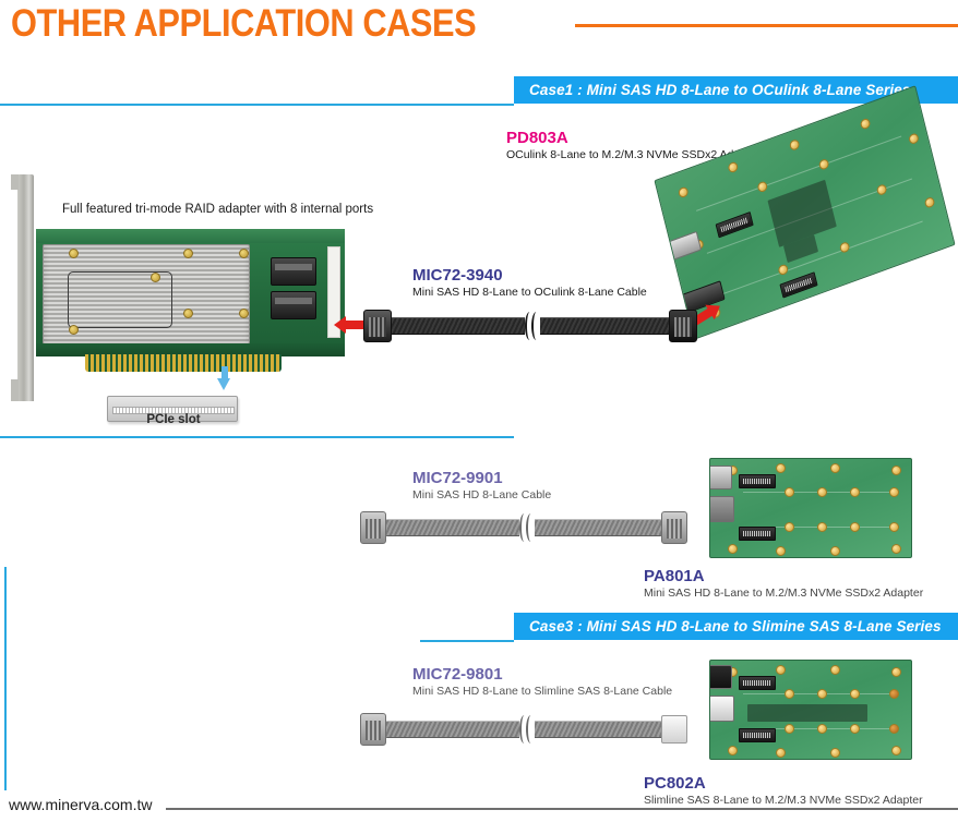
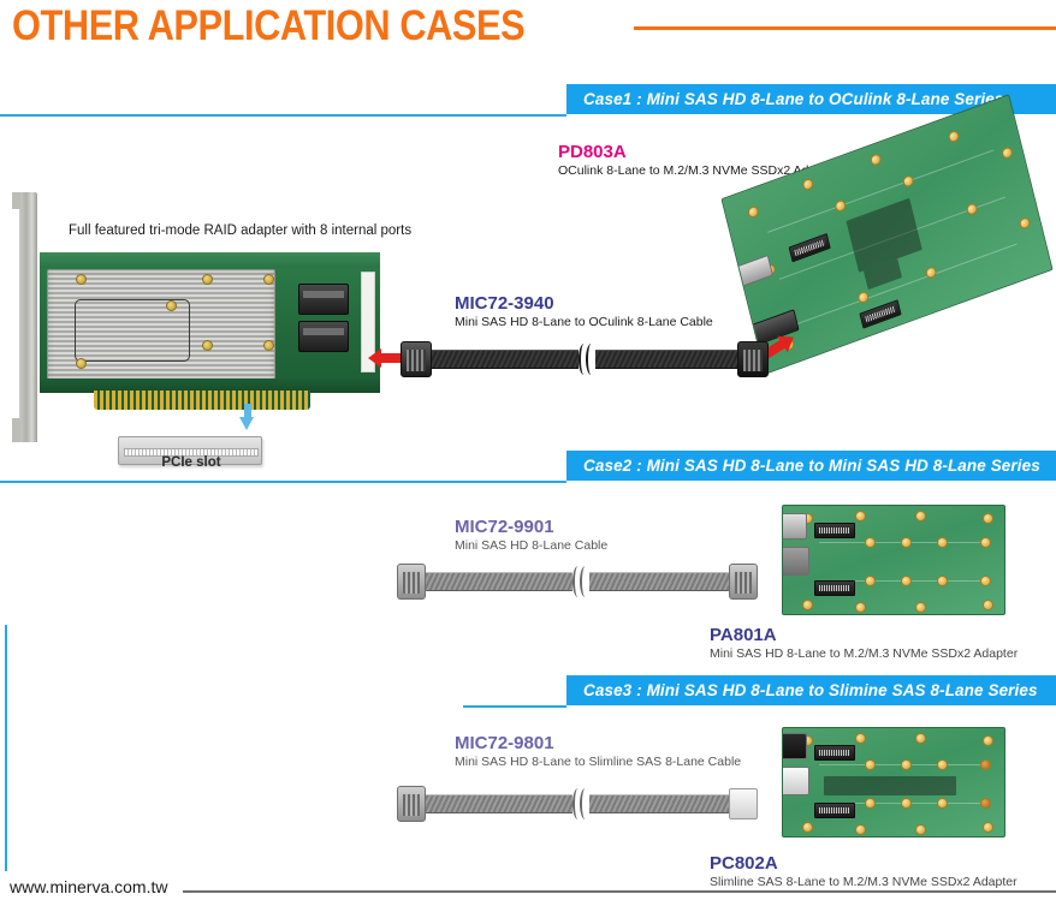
  OTHER APPLICATION CASES
  Case1 : Mini SAS HD 8-Lane to OCulink 8-Lane Serie
  Full featured tri-mode RAID adapter with 8 internal ports
  PCIe slot
  PD803A
  OCulink 8-Lane to M.2/M.3 NVMe SSDx2
  MIC72-3940
  Mini SAS HD 8-Lane to OCulink 8-Lane Cable
+ Case2 : Mini SAS HD 8-Lane to Mini SAS HD 8-Lane Series
  MIC72-9901
  Mini SAS HD 8-Lane Cable
  PA801A
  Mini SAS HD 8-Lane to M.2/M.3 NVMe SSDx2 Adapter
  Case3 : Mini SAS HD 8-Lane to Slimine SAS 8-Lane Series
  MIC72-9801
  Mini SAS HD 8-Lane to Slimline SAS 8-Lane Cable
  PC802A
  Slimline SAS 8-Lane to M.2/M.3 NVMe SSDx2 Adapter
  www.minerva.com.tw
